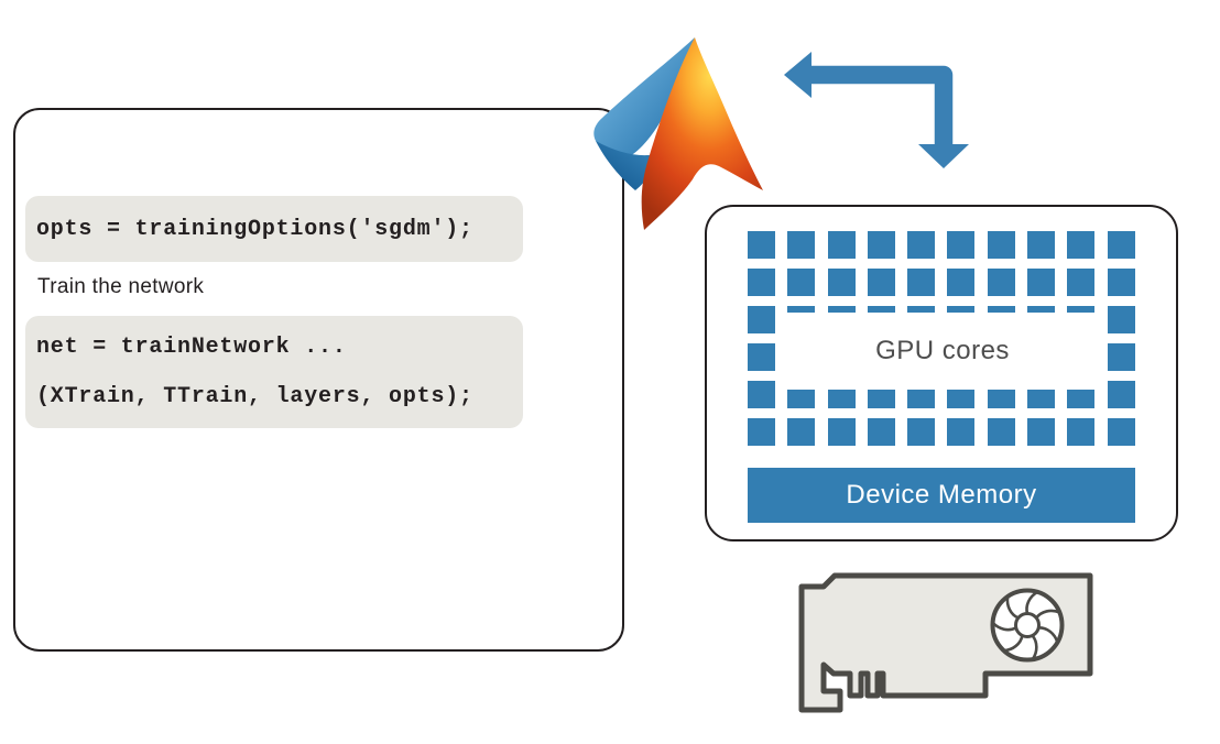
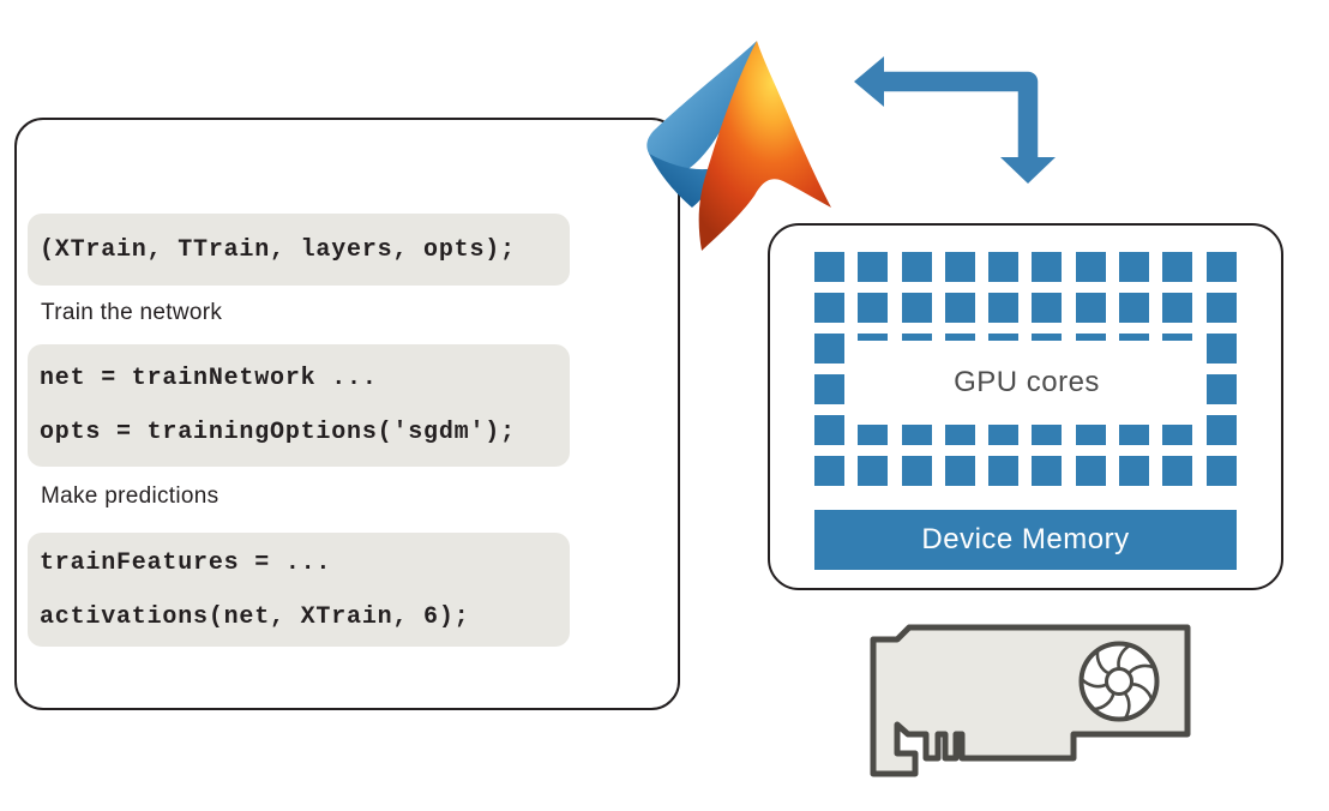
- opts = trainingOptions('sgdm');
+ (XTrain, TTrain, layers, opts);
  Train the network
  net = trainNetwork ...
- (XTrain, TTrain, layers, opts);
+ opts = trainingOptions('sgdm');
+ Make predictions
+ trainFeatures = ...
+ activations(net, XTrain, 6);
  GPU cores
  Device Memory
